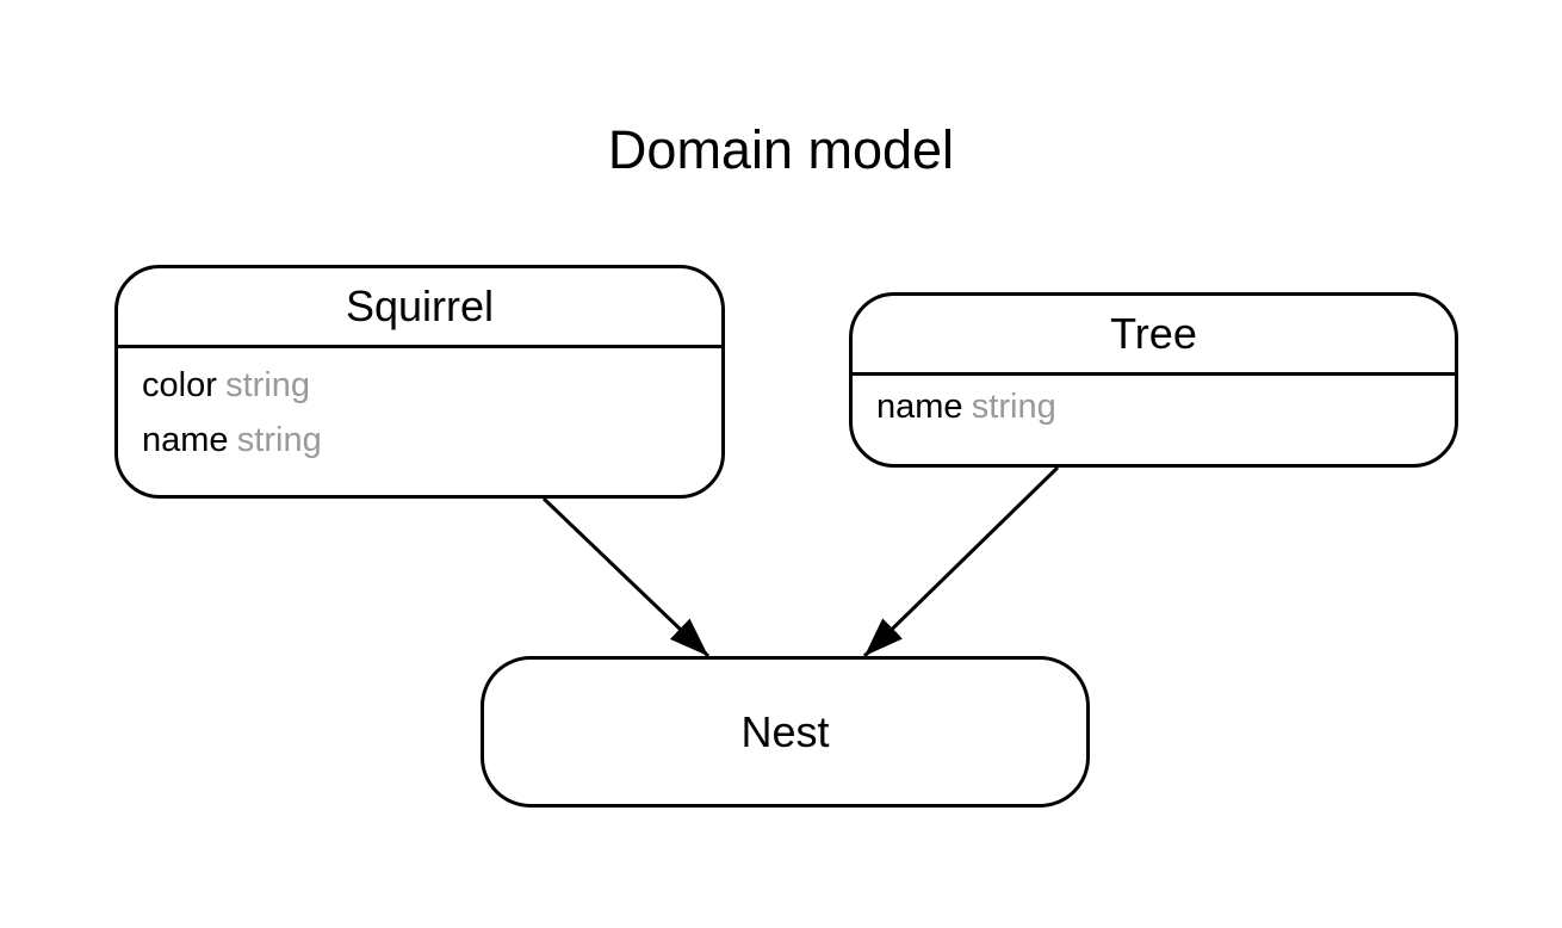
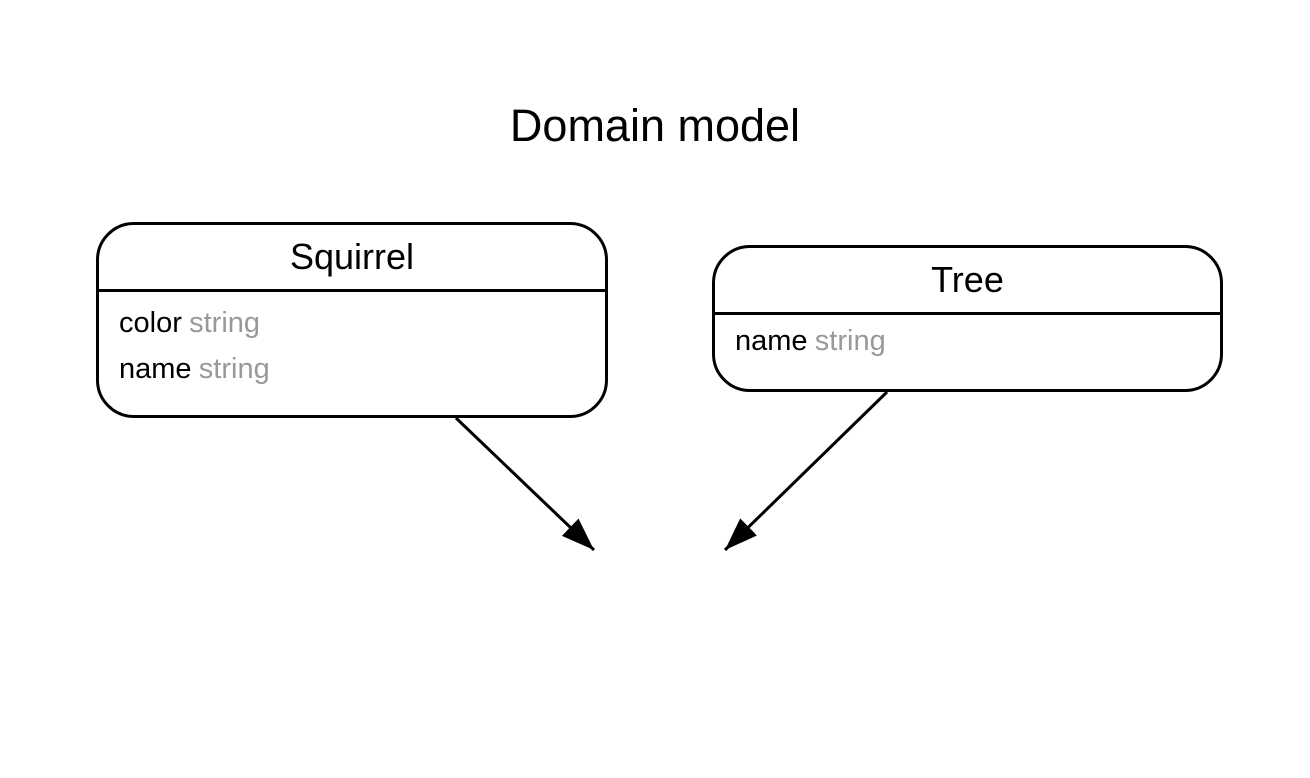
  Domain model
  Squirrel
  color string
  name string
  Tree
  name string
- Nest
